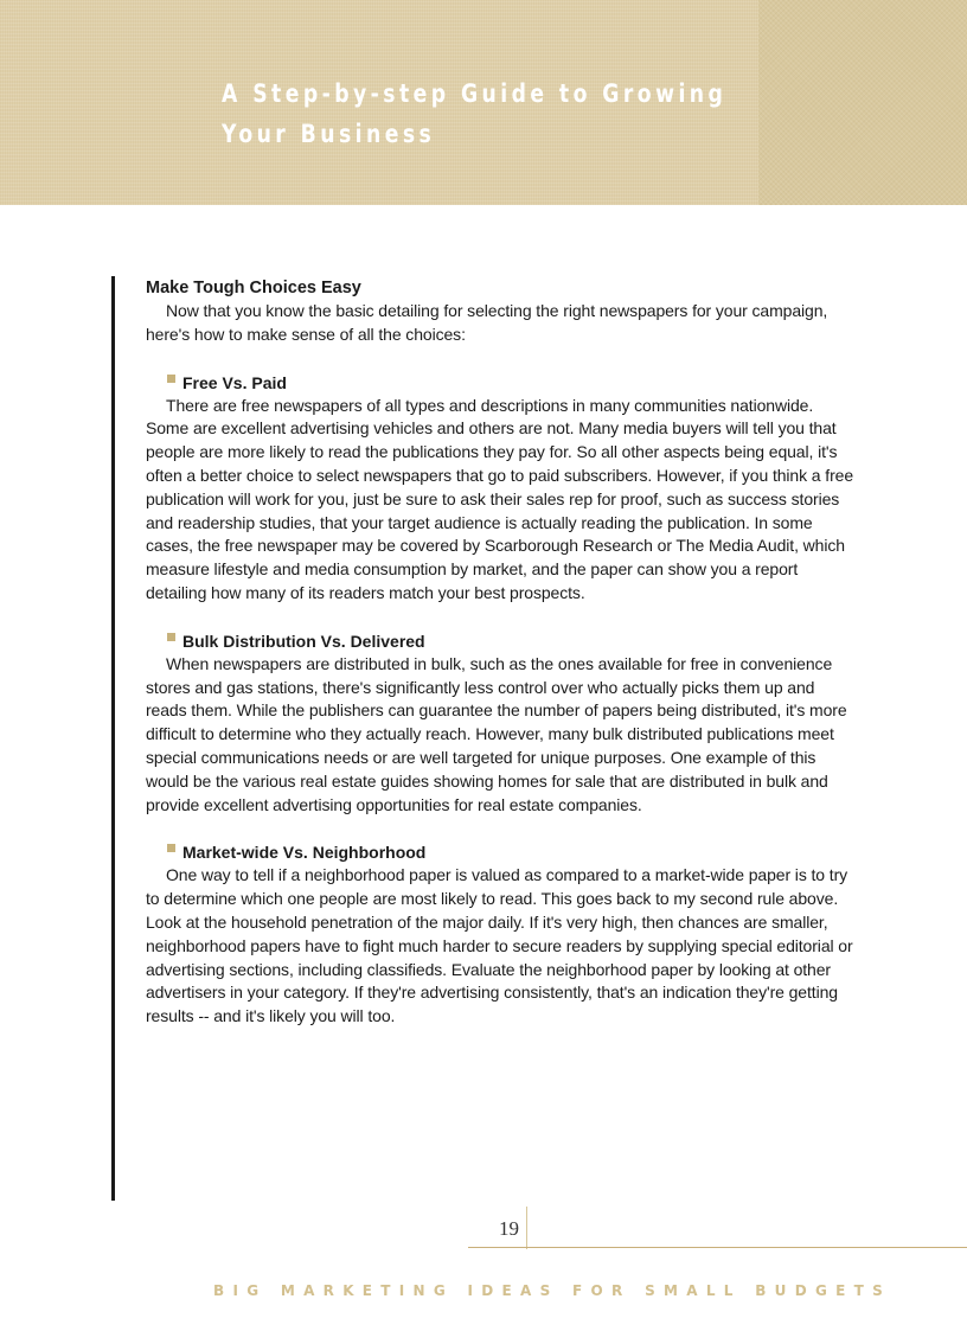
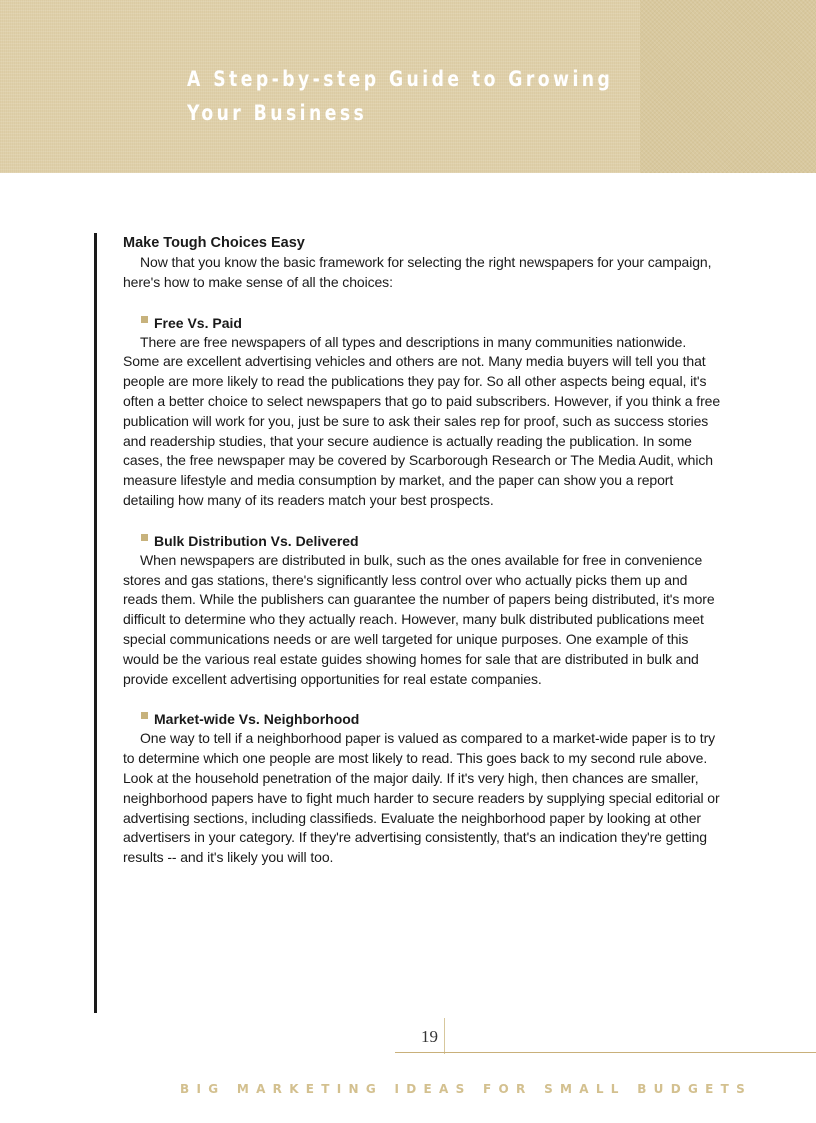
  A Step-by-step Guide to Growing
  Your Business
  Make Tough Choices Easy
- Now that you know the basic detailing for selecting the right newspapers for your campaign, here's how to make sense of all the choices:
+ Now that you know the basic framework for selecting the right newspapers for your campaign, here's how to make sense of all the choices:
  Free Vs. Paid
- There are free newspapers of all types and descriptions in many communities nationwide. Some are excellent advertising vehicles and others are not. Many media buyers will tell you that people are more likely to read the publications they pay for. So all other aspects being equal, it's often a better choice to select newspapers that go to paid subscribers. However, if you think a free publication will work for you, just be sure to ask their sales rep for proof, such as success stories and readership studies, that your target audience is actually reading the publication. In some cases, the free newspaper may be covered by Scarborough Research or The Media Audit, which measure lifestyle and media consumption by market, and the paper can show you a report detailing how many of its readers match your best prospects.
+ There are free newspapers of all types and descriptions in many communities nationwide. Some are excellent advertising vehicles and others are not. Many media buyers will tell you that people are more likely to read the publications they pay for. So all other aspects being equal, it's often a better choice to select newspapers that go to paid subscribers. However, if you think a free publication will work for you, just be sure to ask their sales rep for proof, such as success stories and readership studies, that your secure audience is actually reading the publication. In some cases, the free newspaper may be covered by Scarborough Research or The Media Audit, which measure lifestyle and media consumption by market, and the paper can show you a report detailing how many of its readers match your best prospects.
  Bulk Distribution Vs. Delivered
  When newspapers are distributed in bulk, such as the ones available for free in convenience stores and gas stations, there's significantly less control over who actually picks them up and reads them. While the publishers can guarantee the number of papers being distributed, it's more difficult to determine who they actually reach. However, many bulk distributed publications meet special communications needs or are well targeted for unique purposes. One example of this would be the various real estate guides showing homes for sale that are distributed in bulk and provide excellent advertising opportunities for real estate companies.
  Market-wide Vs. Neighborhood
  One way to tell if a neighborhood paper is valued as compared to a market-wide paper is to try to determine which one people are most likely to read. This goes back to my second rule above. Look at the household penetration of the major daily. If it's very high, then chances are smaller, neighborhood papers have to fight much harder to secure readers by supplying special editorial or advertising sections, including classifieds. Evaluate the neighborhood paper by looking at other advertisers in your category. If they're advertising consistently, that's an indication they're getting results -- and it's likely you will too.
  19
  BIG MARKETING IDEAS FOR SMALL BUDGETS
